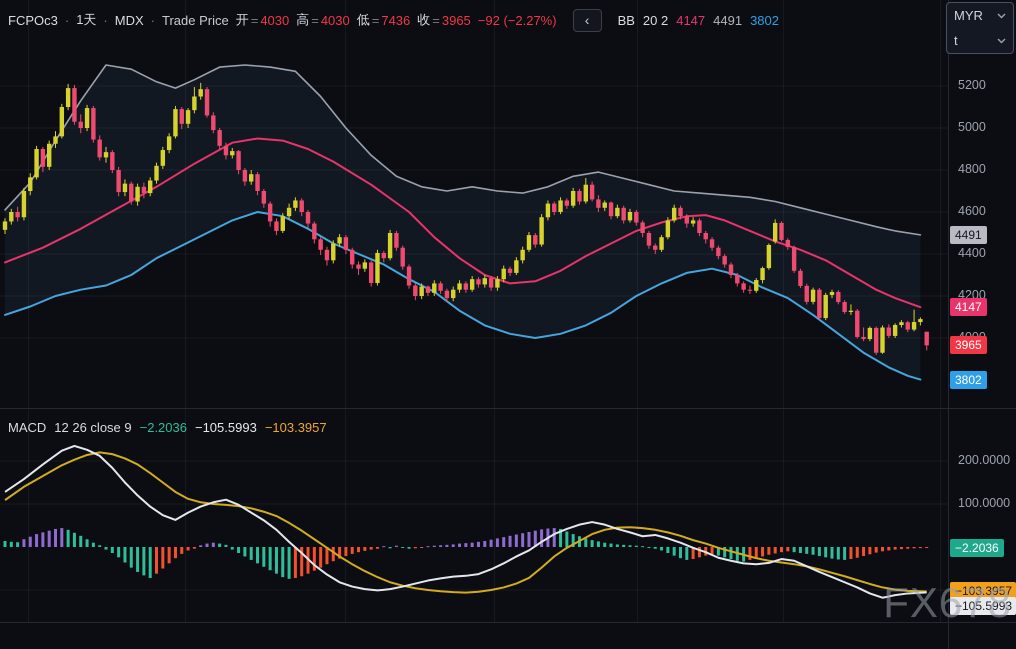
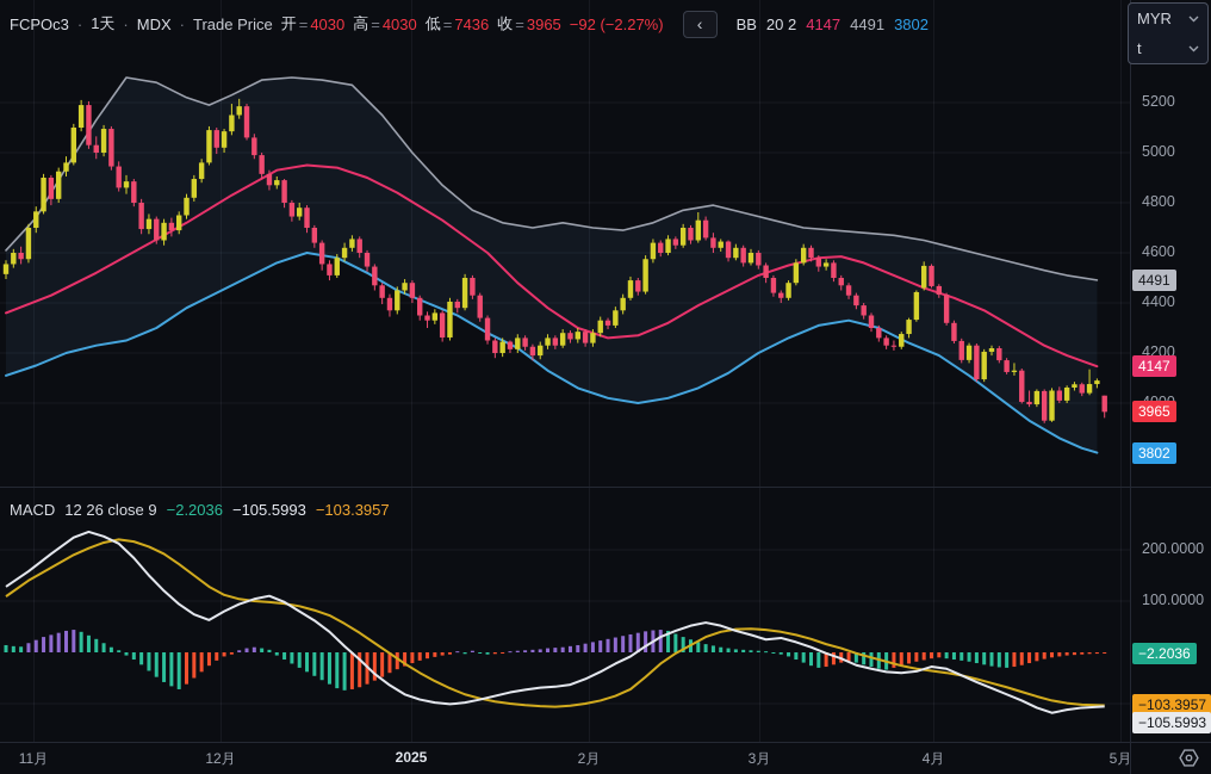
  FCPOc3
  ·
  1天
  ·
  MDX
  ·
  Trade Price
  开
  =
  4030
  高
  =
  4030
  低
  =
  7436
  收
  =
  3965
  −92 (−2.27%)
  ‹
  BB
  20 2
  4147
  4491
  3802
  MACD
  12 26 close 9
  −2.2036
  −105.5993
  −103.3957
  5200
  5000
  4800
  4600
  4400
  4200
  200.0000
  100.0000
  4491
  4147
  3965
  3802
  −2.2036
  −103.3957
  −105.5993
+ 11月
+ 12月
+ 2025
+ 2月
+ 3月
+ 4月
+ 5月
  MYR
  t
- FX678
